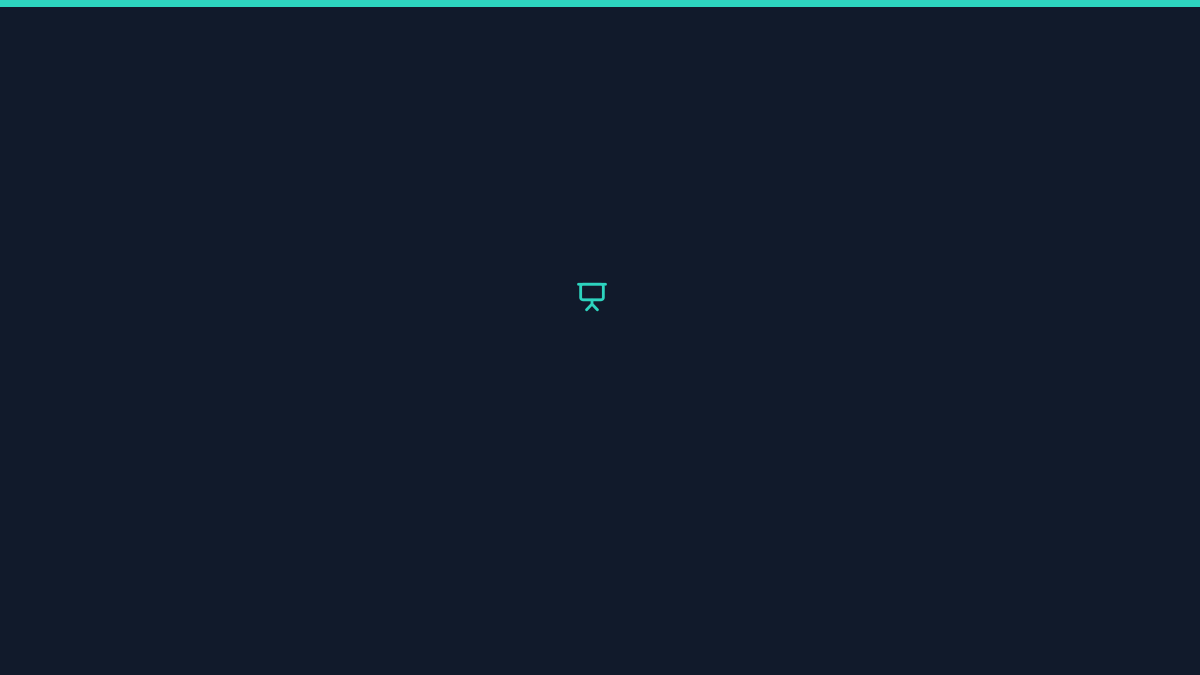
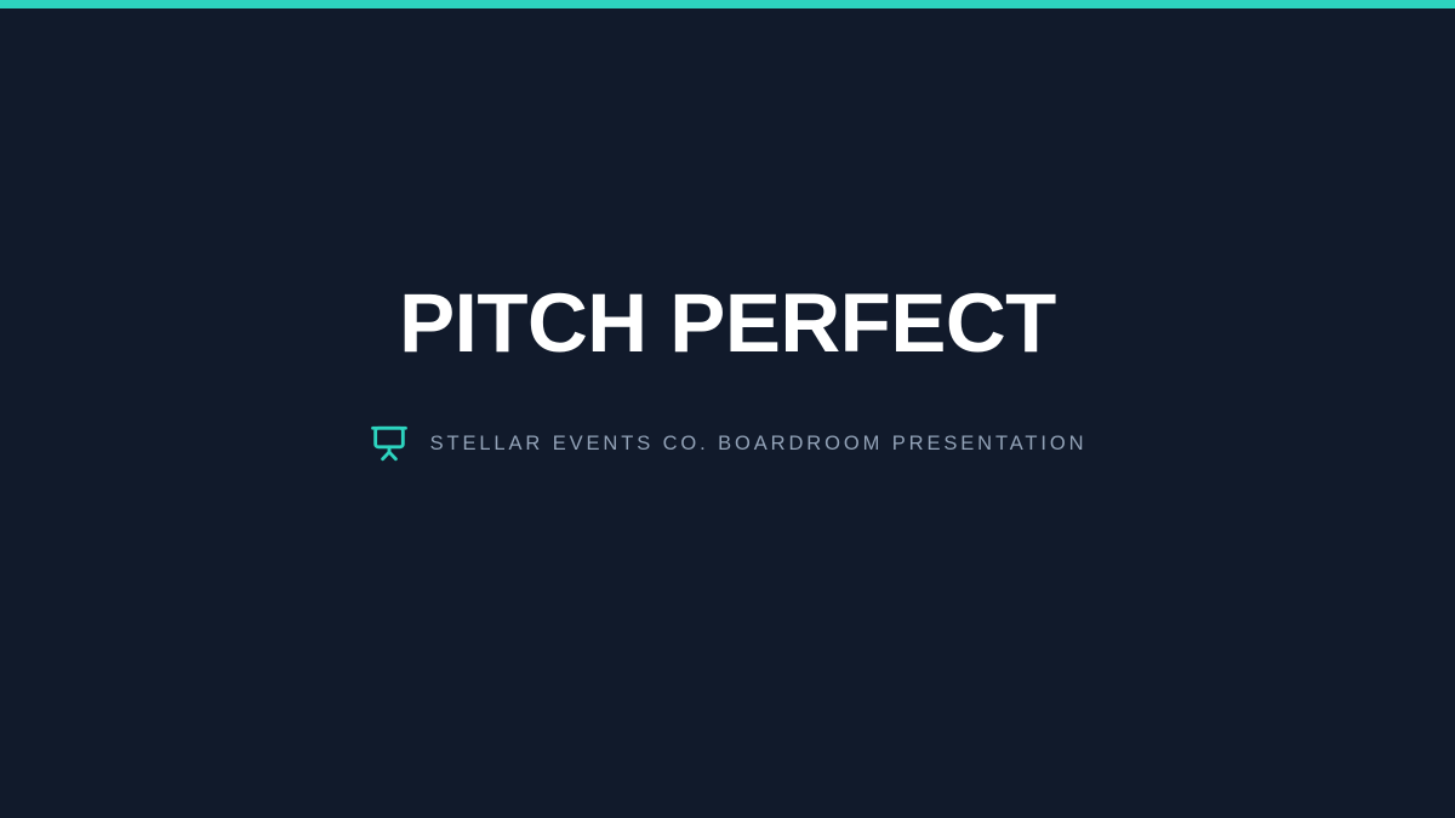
+ PITCH PERFECT
+ STELLAR EVENTS CO. BOARDROOM PRESENTATION
